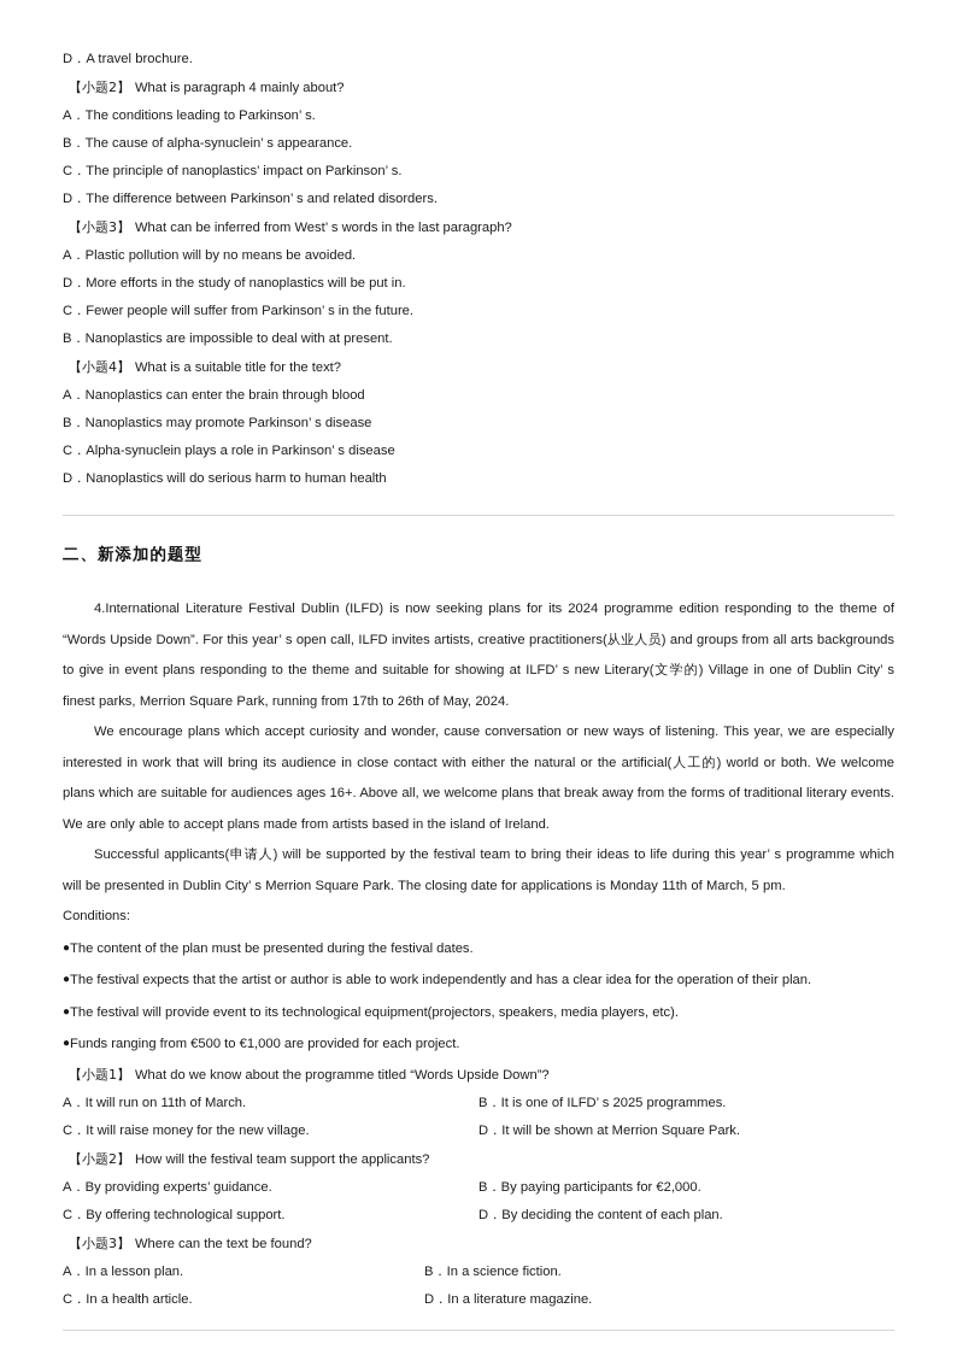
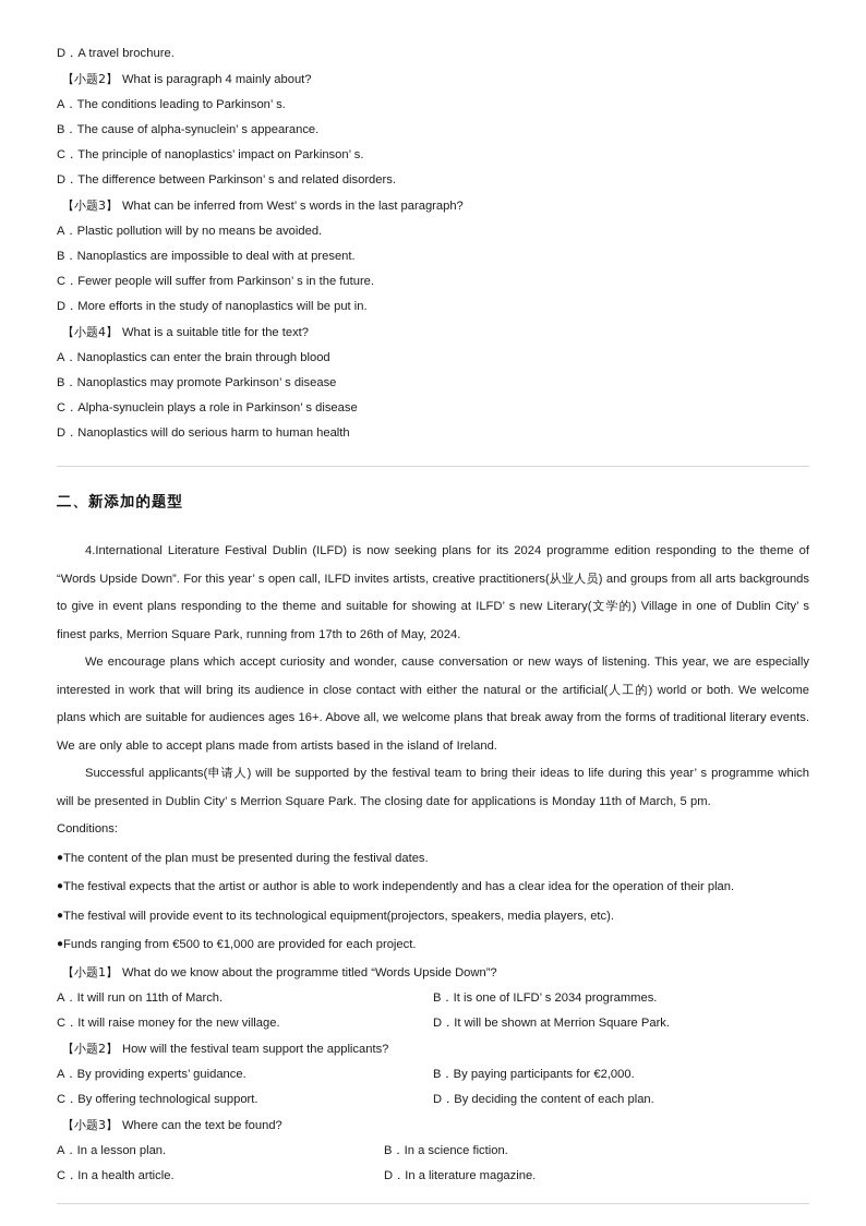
  D．A travel brochure.
  【小题2】 What is paragraph 4 mainly about?
  A．The conditions leading to Parkinson’ s.
  B．The cause of alpha-synuclein’ s appearance.
  C．The principle of nanoplastics’ impact on Parkinson’ s.
  D．The difference between Parkinson’ s and related disorders.
  【小题3】 What can be inferred from West’ s words in the last paragraph?
  A．Plastic pollution will by no means be avoided.
- D．More efforts in the study of nanoplastics will be put in.
+ B．Nanoplastics are impossible to deal with at present.
  C．Fewer people will suffer from Parkinson’ s in the future.
- B．Nanoplastics are impossible to deal with at present.
+ D．More efforts in the study of nanoplastics will be put in.
  【小题4】 What is a suitable title for the text?
  A．Nanoplastics can enter the brain through blood
  B．Nanoplastics may promote Parkinson’ s disease
  C．Alpha-synuclein plays a role in Parkinson’ s disease
  D．Nanoplastics will do serious harm to human health
  二、新添加的题型
  4.International Literature Festival Dublin (ILFD) is now seeking plans for its 2024 programme edition responding to the theme of “Words Upside Down”. For this year’ s open call, ILFD invites artists, creative practitioners(从业人员) and groups from all arts backgrounds to give in event plans responding to the theme and suitable for showing at ILFD’ s new Literary(文学的) Village in one of Dublin City’ s finest parks, Merrion Square Park, running from 17th to 26th of May, 2024.
  We encourage plans which accept curiosity and wonder, cause conversation or new ways of listening. This year, we are especially interested in work that will bring its audience in close contact with either the natural or the artificial(人工的) world or both. We welcome plans which are suitable for audiences ages 16+. Above all, we welcome plans that break away from the forms of traditional literary events. We are only able to accept plans made from artists based in the island of Ireland.
  Successful applicants(申请人) will be supported by the festival team to bring their ideas to life during this year’ s programme which will be presented in Dublin City’ s Merrion Square Park. The closing date for applications is Monday 11th of March, 5 pm.
  Conditions:
  ●The content of the plan must be presented during the festival dates.
  ●The festival expects that the artist or author is able to work independently and has a clear idea for the operation of their plan.
  ●The festival will provide event to its technological equipment(projectors, speakers, media players, etc).
  ●Funds ranging from €500 to €1,000 are provided for each project.
  【小题1】 What do we know about the programme titled “Words Upside Down”?
  A．It will run on 11th of March.
- B．It is one of ILFD’ s 2025 programmes.
+ B．It is one of ILFD’ s 2034 programmes.
  C．It will raise money for the new village.
  D．It will be shown at Merrion Square Park.
  【小题2】 How will the festival team support the applicants?
  A．By providing experts’ guidance.
  B．By paying participants for €2,000.
  C．By offering technological support.
  D．By deciding the content of each plan.
  【小题3】 Where can the text be found?
  A．In a lesson plan.
  B．In a science fiction.
  C．In a health article.
  D．In a literature magazine.
